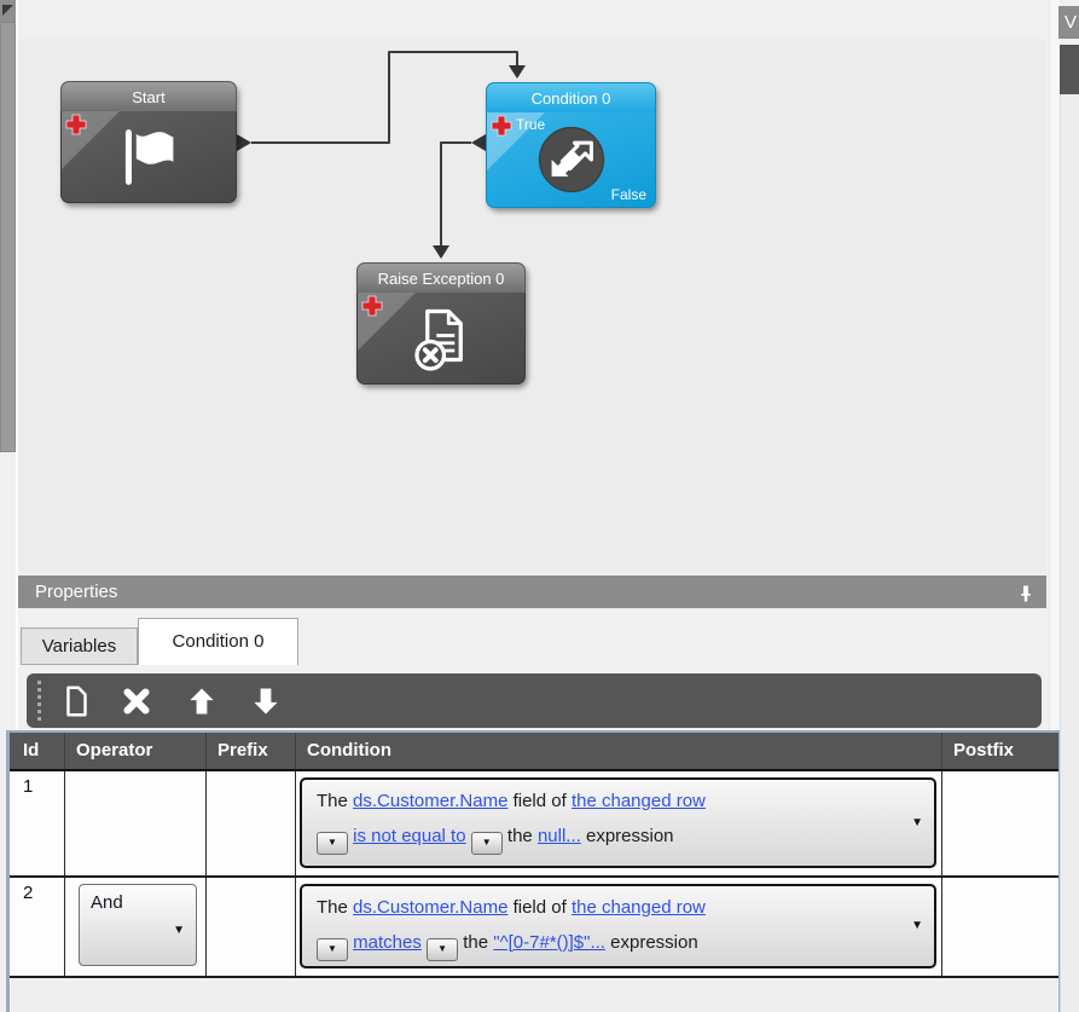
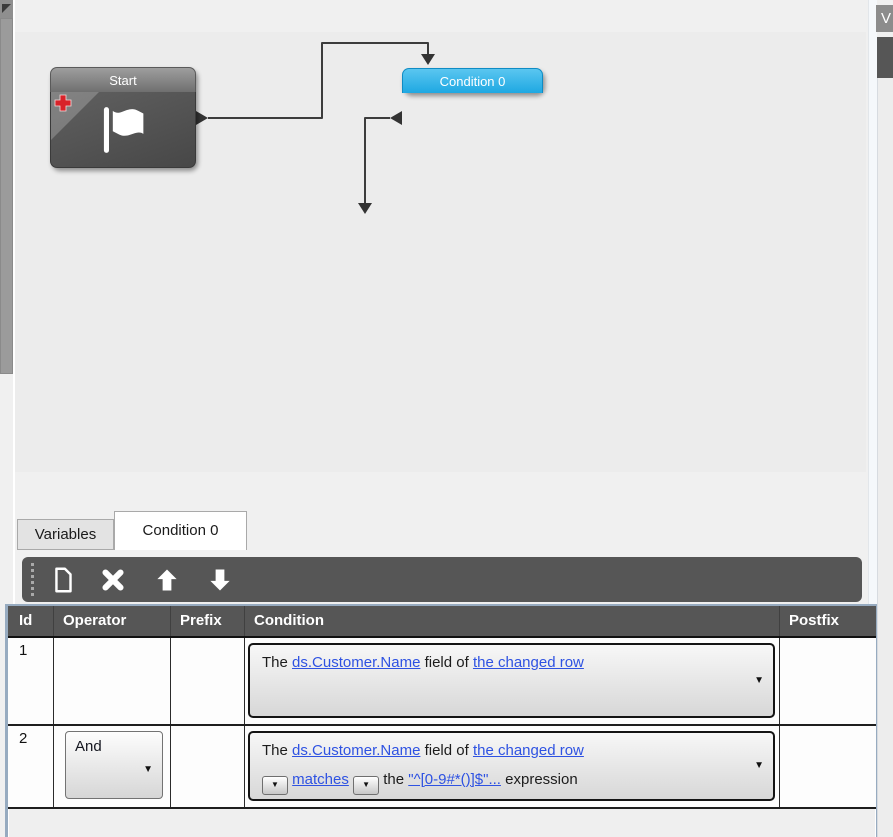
  Start
  Condition 0
- True
- False
- Raise Exception 0
- Properties
  Variables
  Condition 0
  Id
  Operator
  Prefix
  Condition
  Postfix
  1
  The ds.Customer.Name field of the changed row
- ▼ is not equal to ▼ the null... expression
  ▼
  2
  And
  ▼
  The ds.Customer.Name field of the changed row
- ▼ matches ▼ the "^[0-7#*()]$"... expression
+ ▼ matches ▼ the "^[0-9#*()]$"... expression
  ▼
  V
